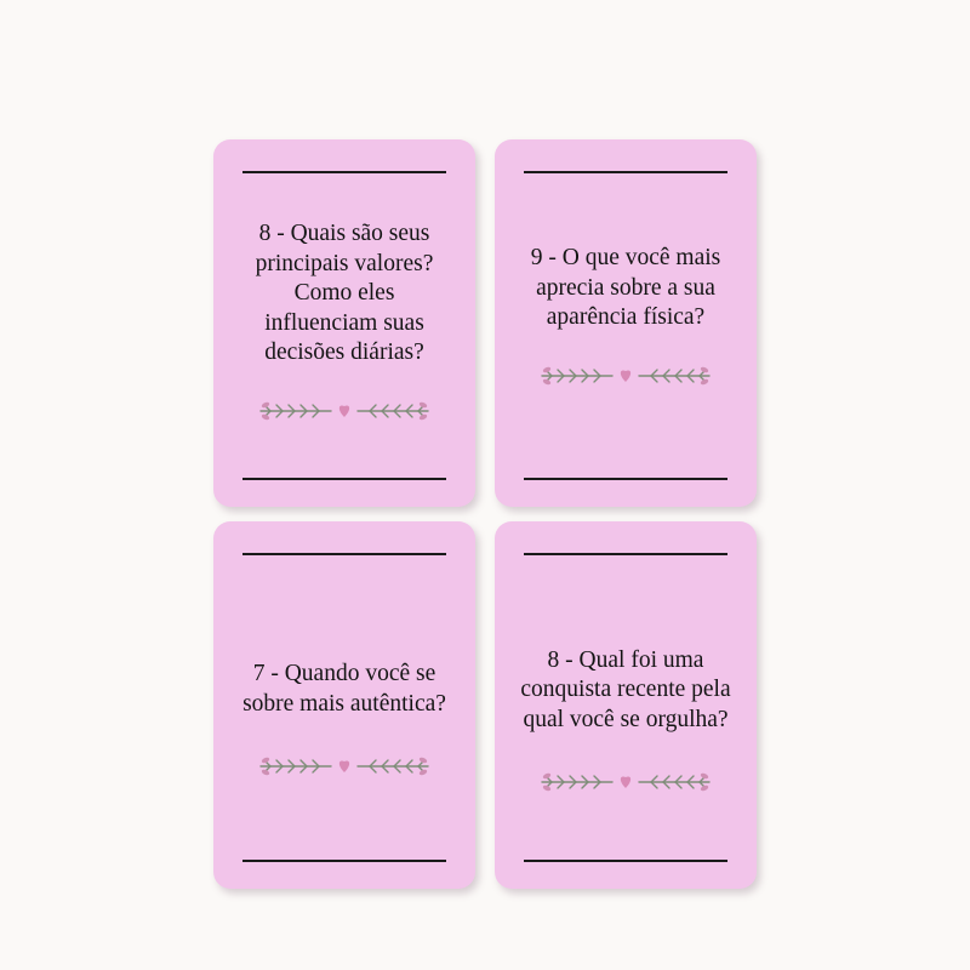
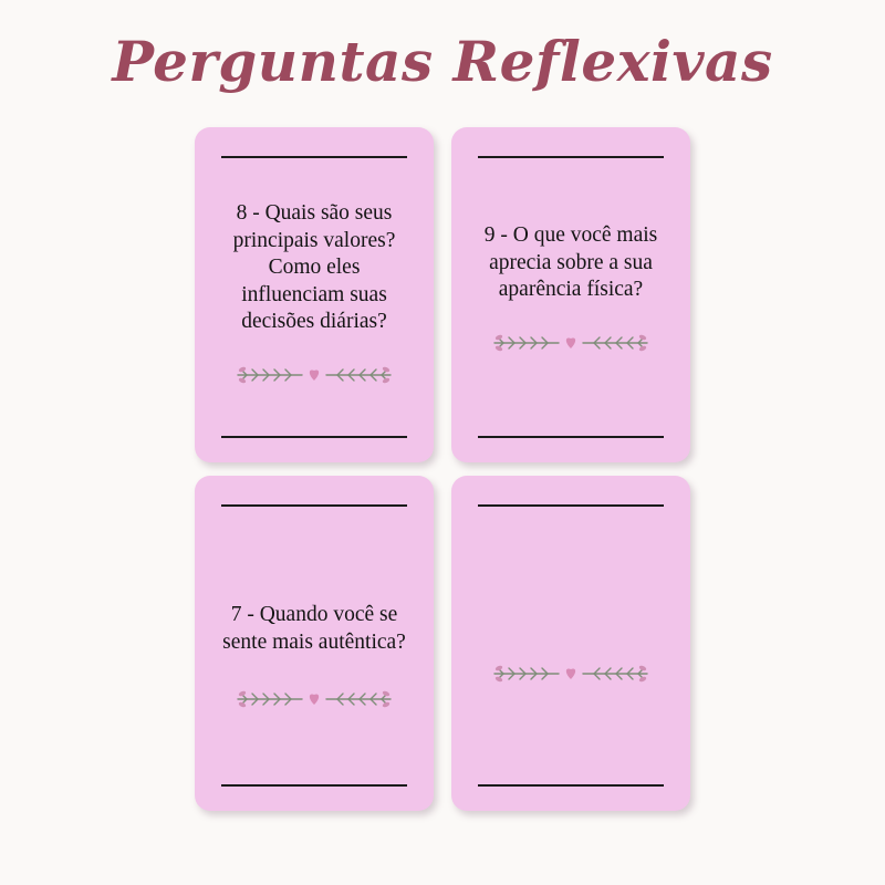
+ Perguntas Reflexivas
  8 - Quais são seus principais valores? Como eles influenciam suas decisões diárias?
  9 - O que você mais aprecia sobre a sua aparência física?
- 7 - Quando você se sobre mais autêntica?
+ 7 - Quando você se sente mais autêntica?
- 8 - Qual foi uma conquista recente pela qual você se orgulha?
